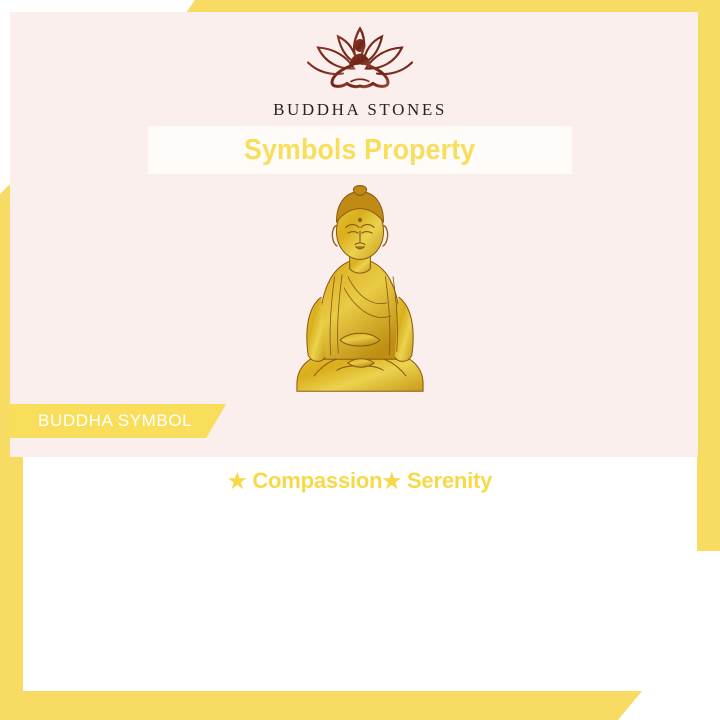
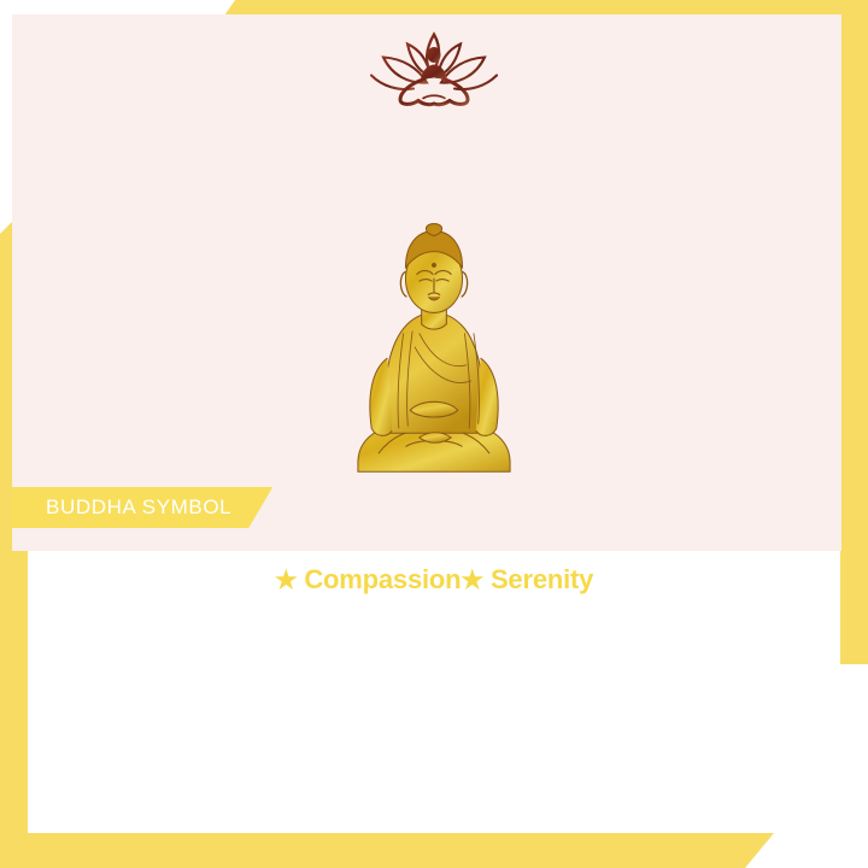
- BUDDHA STONES
- Symbols Property
  BUDDHA SYMBOL
  ★ Compassion★ Serenity
